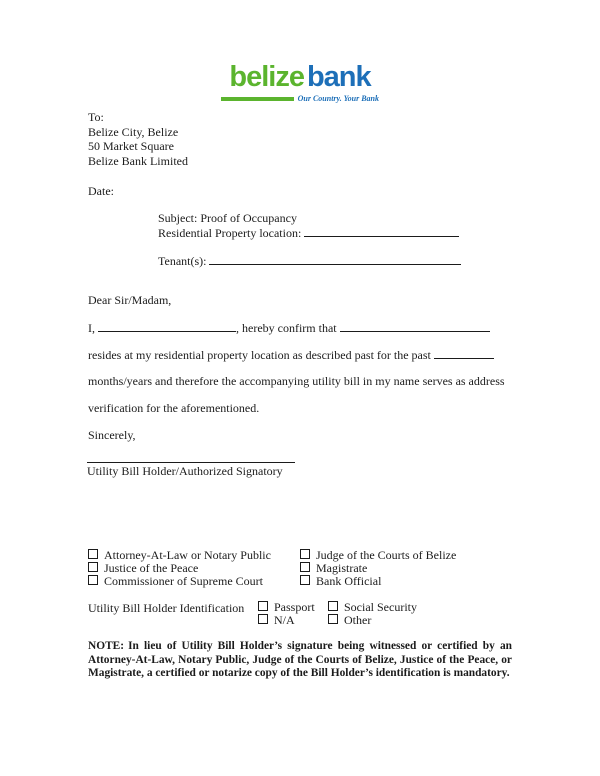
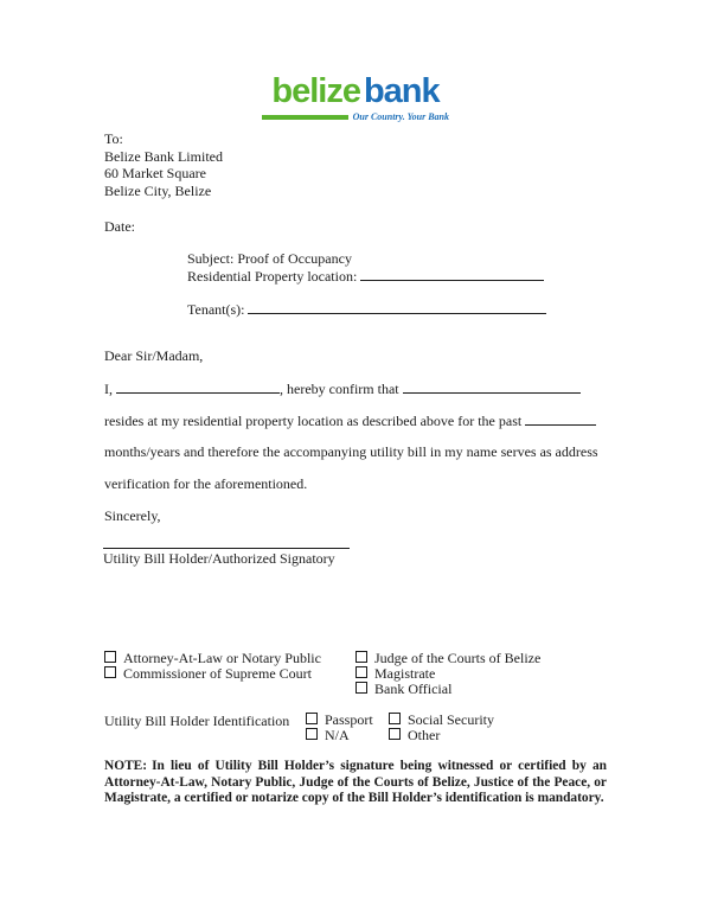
  belizebank
  Our Country. Your Bank
  To:
- Belize City, Belize
+ Belize Bank Limited
- 50 Market Square
+ 60 Market Square
- Belize Bank Limited
+ Belize City, Belize
  Date:
  Subject: Proof of Occupancy
  Residential Property location:
  Tenant(s):
  Dear Sir/Madam,
  I, , hereby confirm that
- resides at my residential property location as described past for the past
+ resides at my residential property location as described above for the past
  months/years and therefore the accompanying utility bill in my name serves as address
  verification for the aforementioned.
  Sincerely,
  Utility Bill Holder/Authorized Signatory
  Attorney-At-Law or Notary Public
- Justice of the Peace
  Commissioner of Supreme Court
  Judge of the Courts of Belize
  Magistrate
  Bank Official
  Utility Bill Holder Identification
  Passport
  N/A
  Social Security
  Other
  NOTE: In lieu of Utility Bill Holder’s signature being witnessed or certified by an Attorney-At-Law, Notary Public, Judge of the Courts of Belize, Justice of the Peace, or Magistrate, a certified or notarize copy of the Bill Holder’s identification is mandatory.
